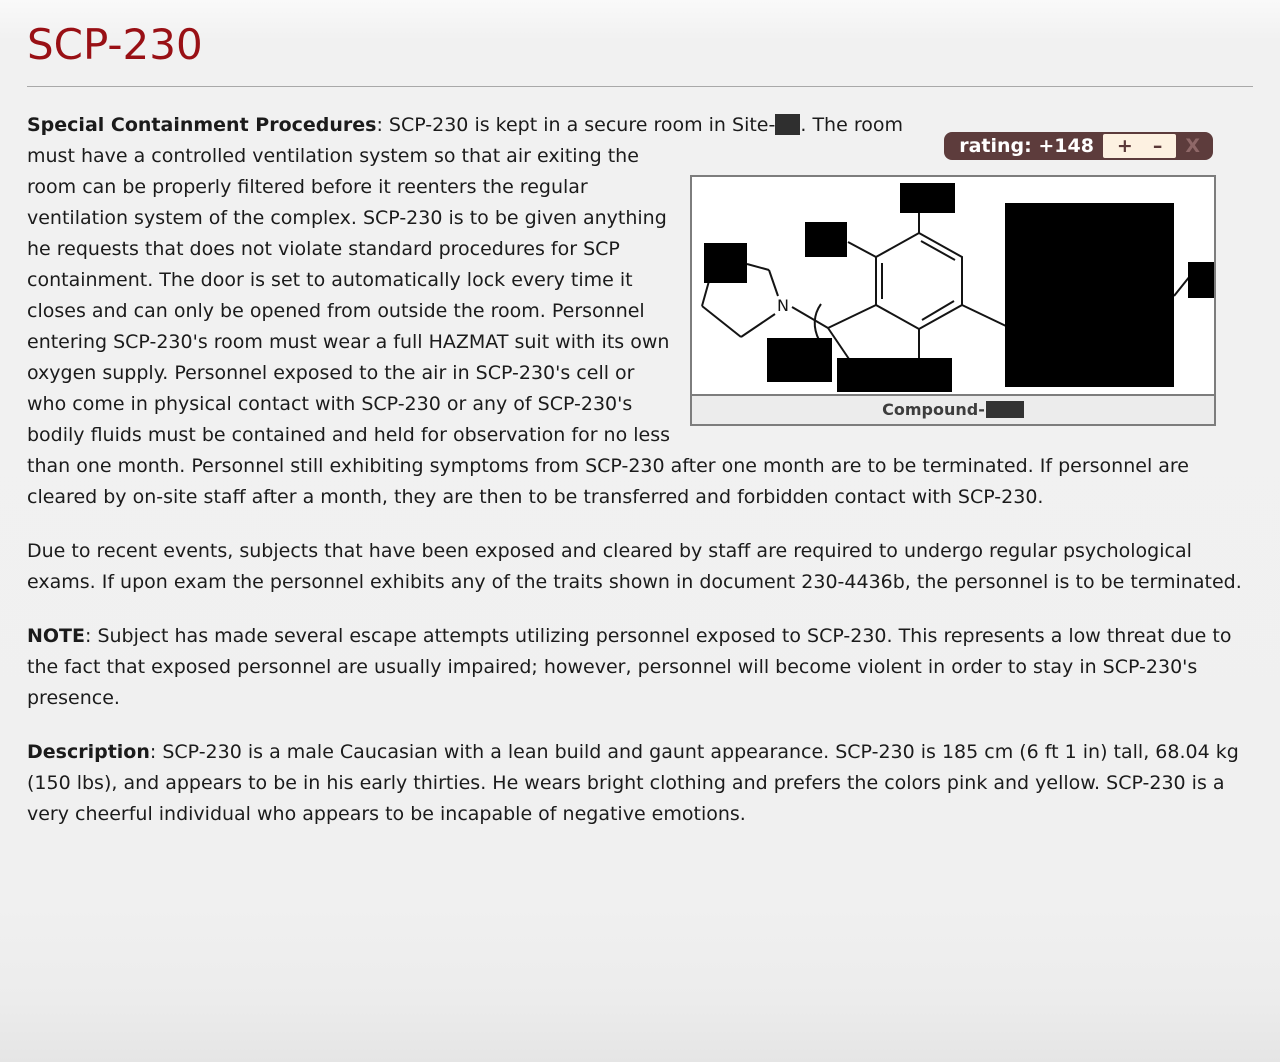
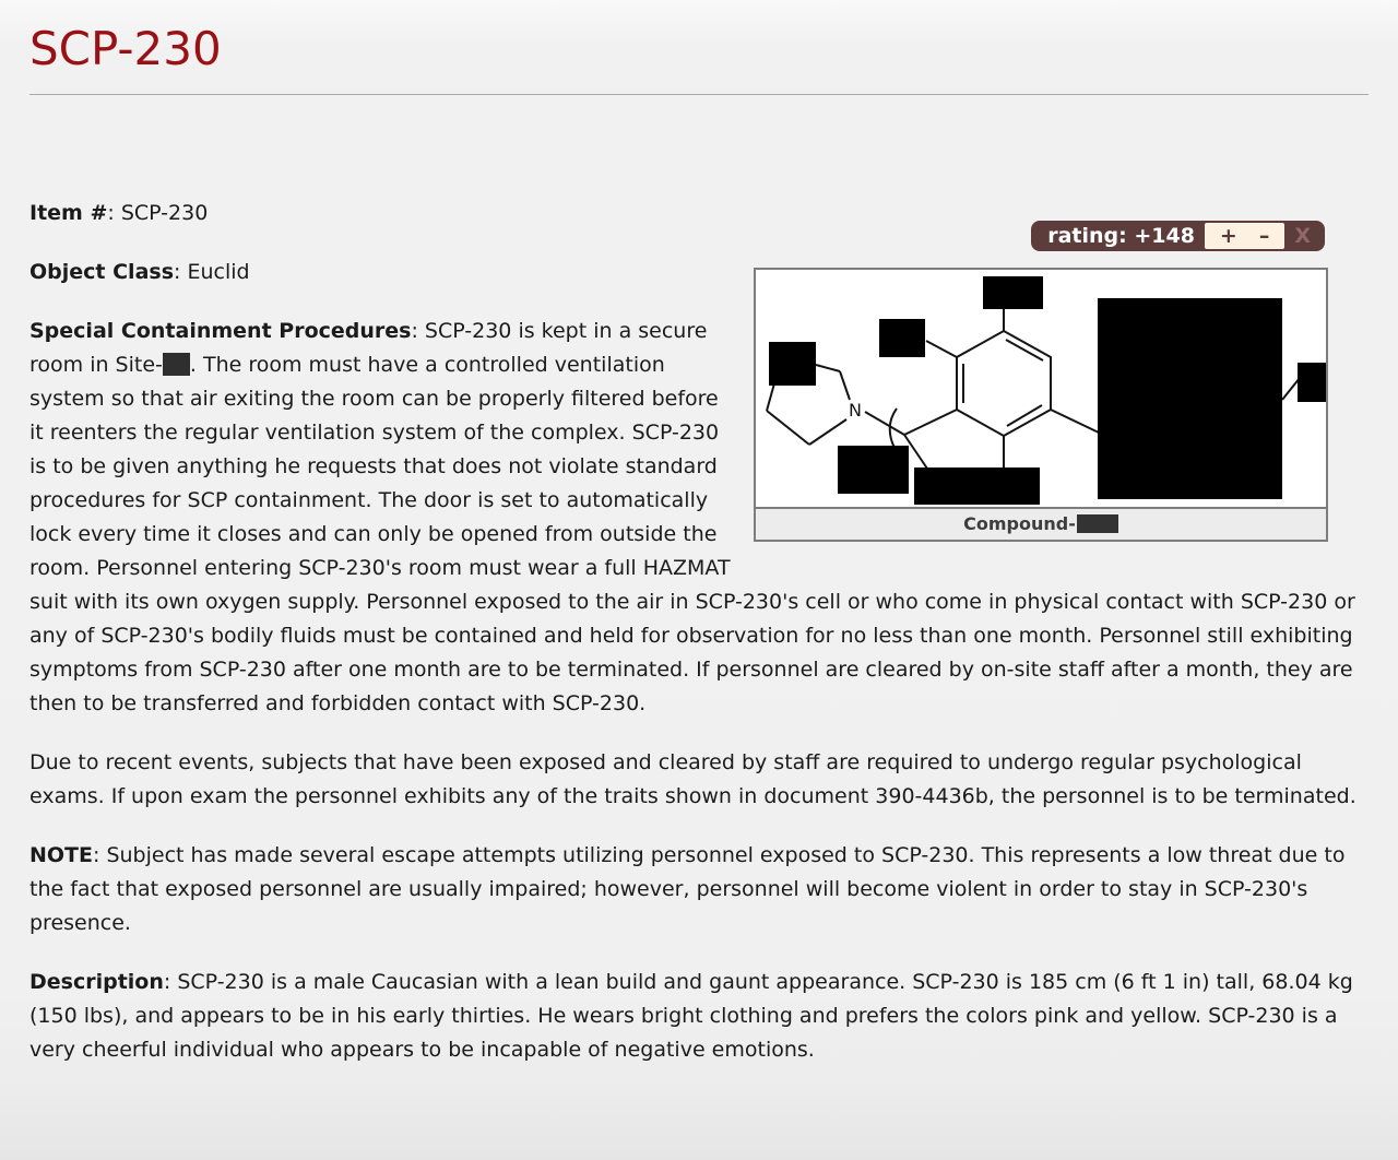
  SCP-230
  rating: +148
  +
  –
  X
  N
  Compound-
+ Item #: SCP-230
+ Object Class: Euclid
  Special Containment Procedures: SCP-230 is kept in a secure room in Site- . The room must have a controlled ventilation system so that air exiting the room can be properly filtered before it reenters the regular ventilation system of the complex. SCP-230 is to be given anything he requests that does not violate standard procedures for SCP containment. The door is set to automatically lock every time it closes and can only be opened from outside the room. Personnel entering SCP-230's room must wear a full HAZMAT suit with its own oxygen supply. Personnel exposed to the air in SCP-230's cell or who come in physical contact with SCP-230 or any of SCP-230's bodily fluids must be contained and held for observation for no less than one month. Personnel still exhibiting symptoms from SCP-230 after one month are to be terminated. If personnel are cleared by on-site staff after a month, they are then to be transferred and forbidden contact with SCP-230.
- Due to recent events, subjects that have been exposed and cleared by staff are required to undergo regular psychological exams. If upon exam the personnel exhibits any of the traits shown in document 230-4436b, the personnel is to be terminated.
+ Due to recent events, subjects that have been exposed and cleared by staff are required to undergo regular psychological exams. If upon exam the personnel exhibits any of the traits shown in document 390-4436b, the personnel is to be terminated.
  NOTE: Subject has made several escape attempts utilizing personnel exposed to SCP-230. This represents a low threat due to the fact that exposed personnel are usually impaired; however, personnel will become violent in order to stay in SCP-230's presence.
  Description: SCP-230 is a male Caucasian with a lean build and gaunt appearance. SCP-230 is 185 cm (6 ft 1 in) tall, 68.04 kg (150 lbs), and appears to be in his early thirties. He wears bright clothing and prefers the colors pink and yellow. SCP-230 is a very cheerful individual who appears to be incapable of negative emotions.
